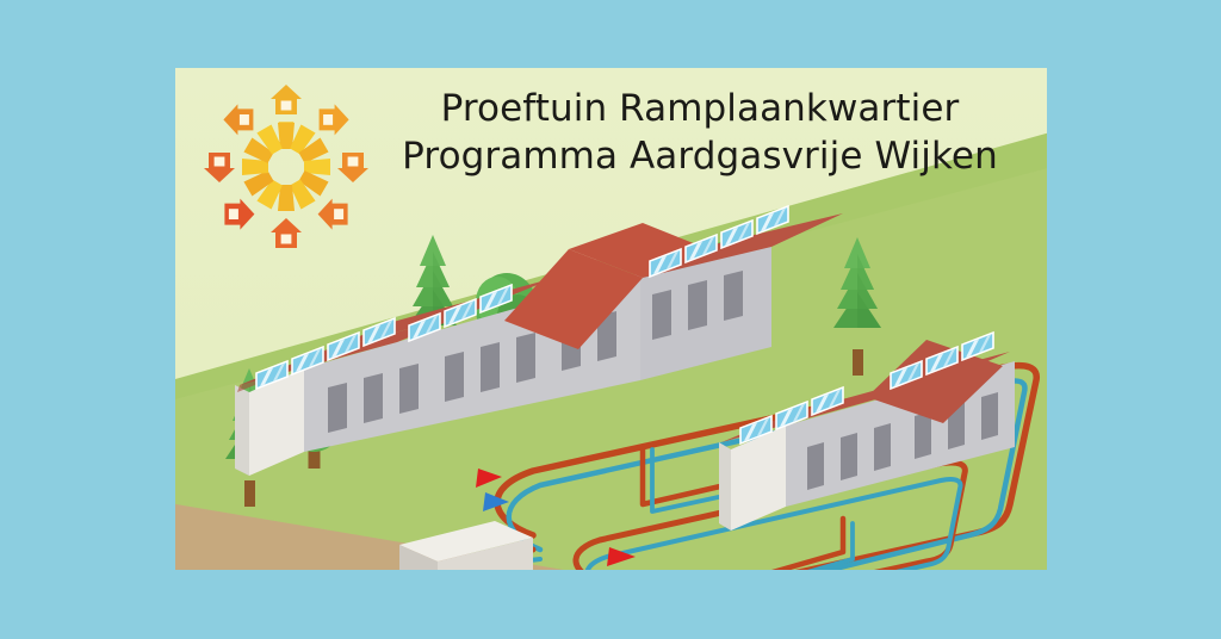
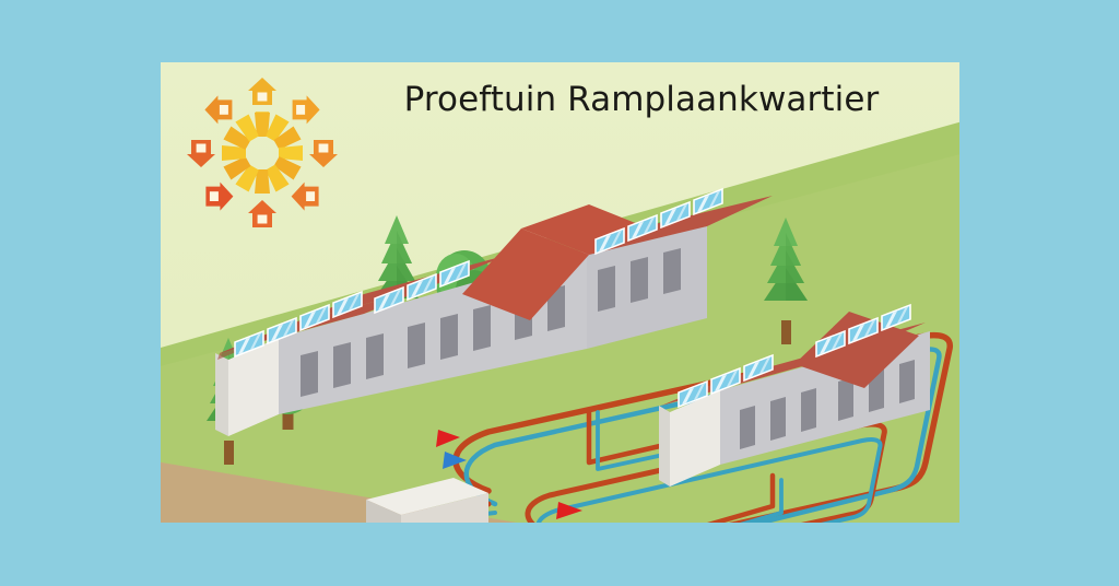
  Proeftuin Ramplaankwartier
- Programma Aardgasvrije Wijken
